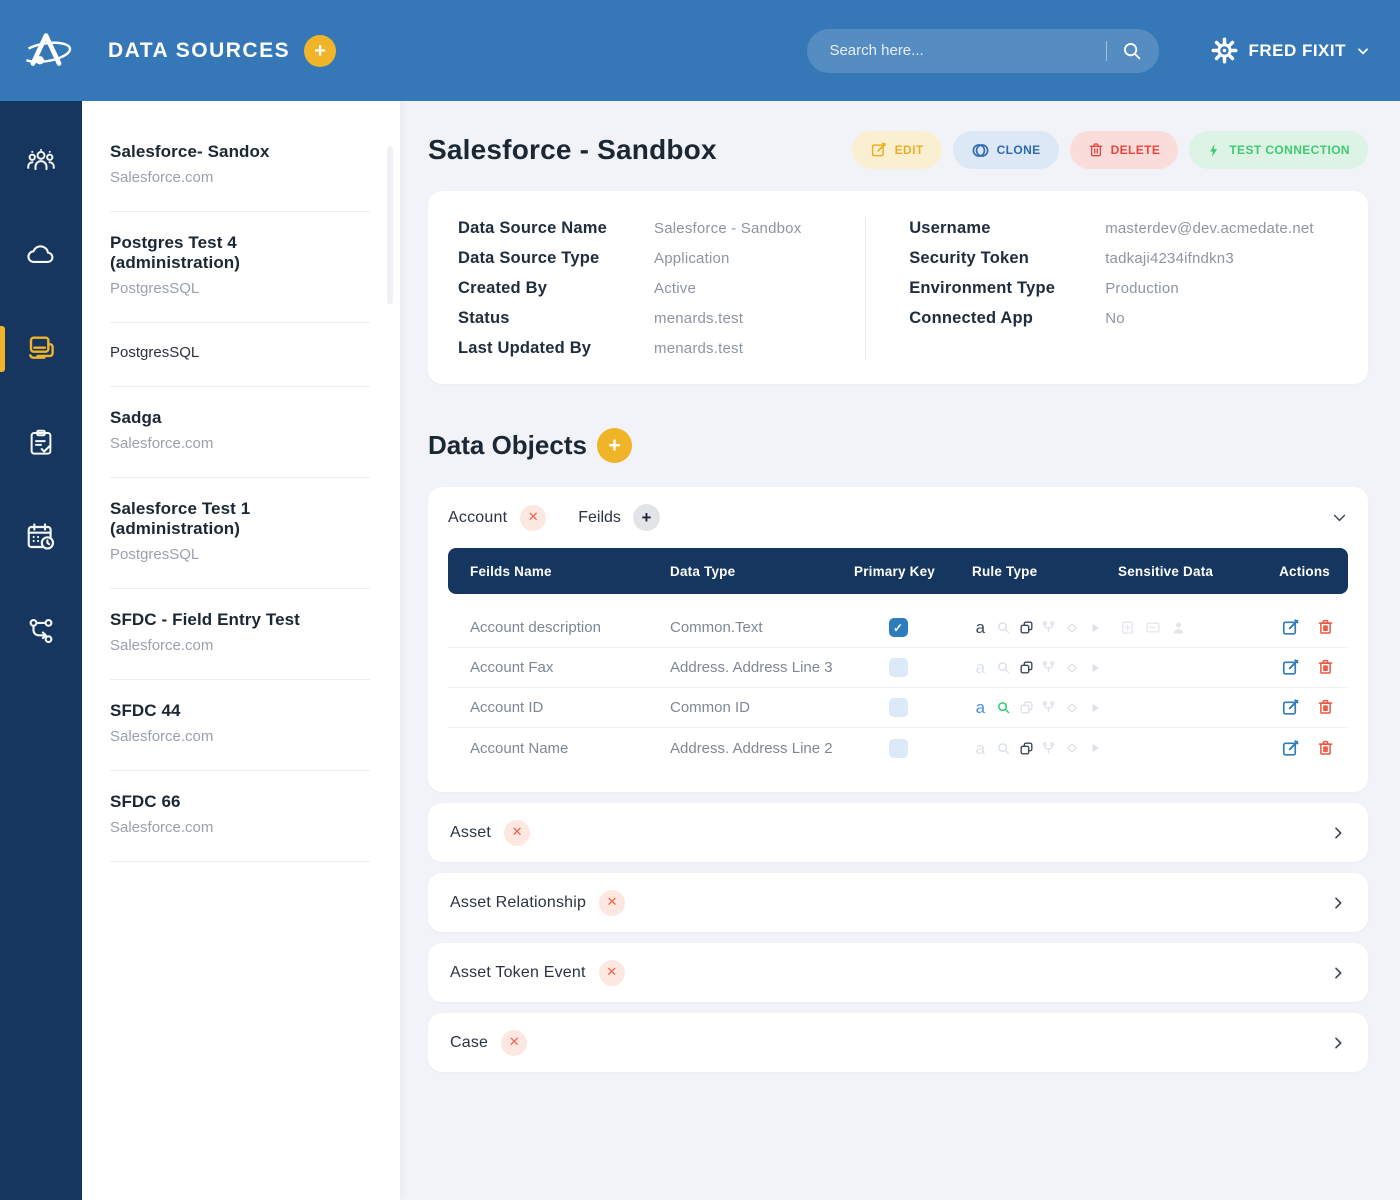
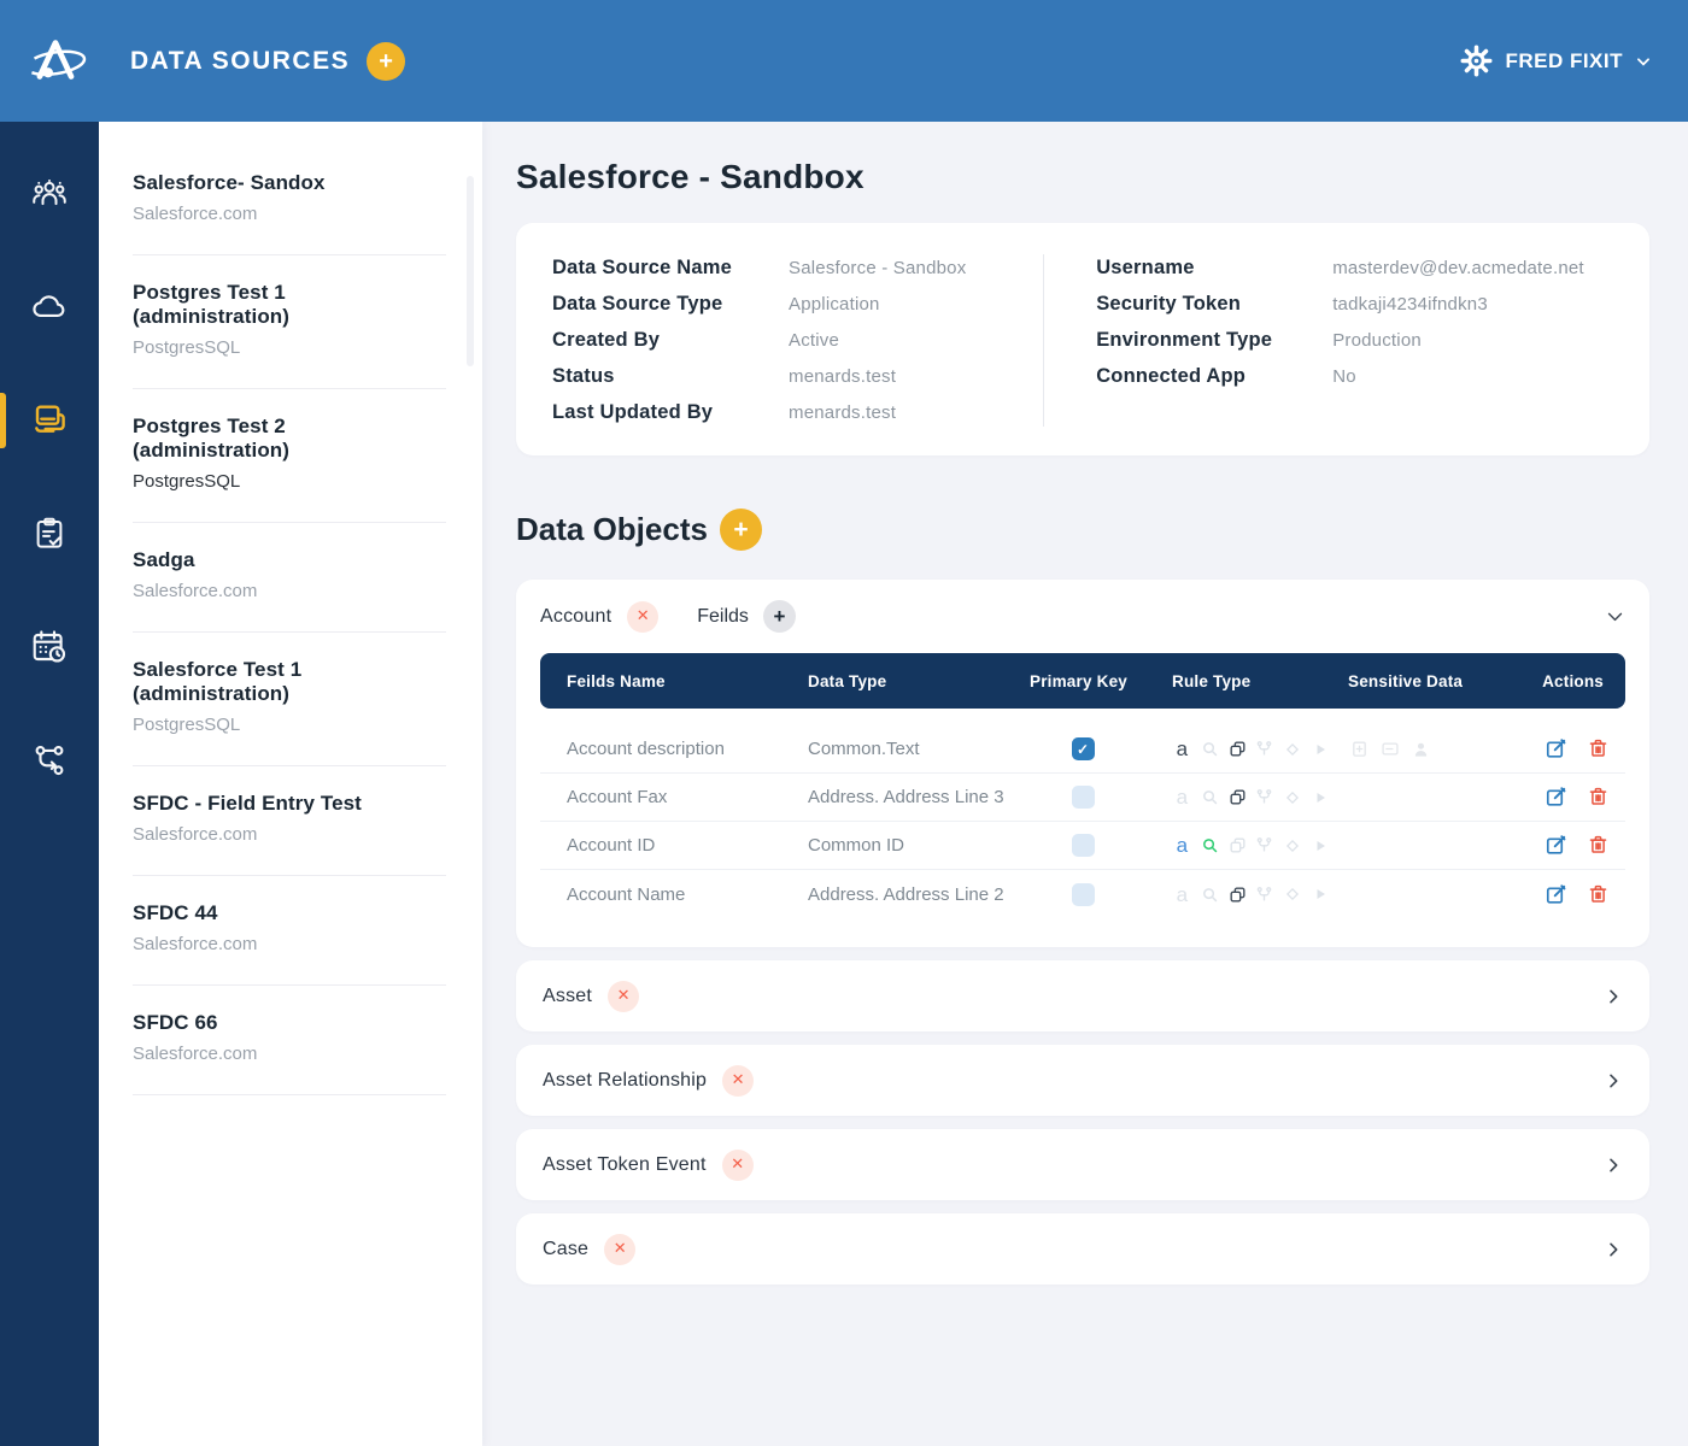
  DATA SOURCES
  +
- Search here...
  FRED FIXIT
  Salesforce- Sandox
  Salesforce.com
- Postgres Test 4 (administration)
+ Postgres Test 1 (administration)
  PostgresSQL
+ Postgres Test 2 (administration)
  PostgresSQL
  Sadga
  Salesforce.com
  Salesforce Test 1 (administration)
  PostgresSQL
  SFDC - Field Entry Test
  Salesforce.com
  SFDC 44
  Salesforce.com
  SFDC 66
  Salesforce.com
  Salesforce - Sandbox
- EDIT
- CLONE
- DELETE
- TEST CONNECTION
  Data Source Name
  Salesforce - Sandbox
  Data Source Type
  Application
  Created By
  Active
  Status
  menards.test
  Last Updated By
  menards.test
  Username
  masterdev@dev.acmedate.net
  Security Token
  tadkaji4234ifndkn3
  Environment Type
  Production
  Connected App
  No
  Data Objects
  +
  Account
  ✕
  Feilds
  +
  Feilds Name
  Data Type
  Primary Key
  Rule Type
  Sensitive Data
  Actions
  Account description
  Common.Text
  a
  Account Fax
  Address. Address Line 3
  a
  Account ID
  Common ID
  a
  Account Name
  Address. Address Line 2
  a
  Asset
  ✕
  Asset Relationship
  ✕
  Asset Token Event
  ✕
  Case
  ✕
